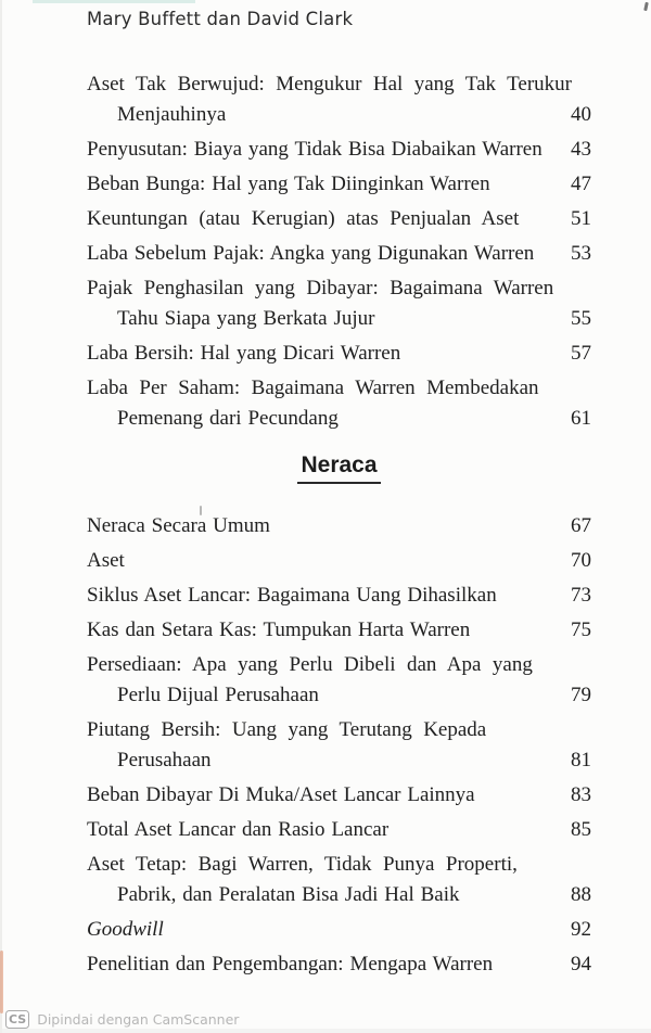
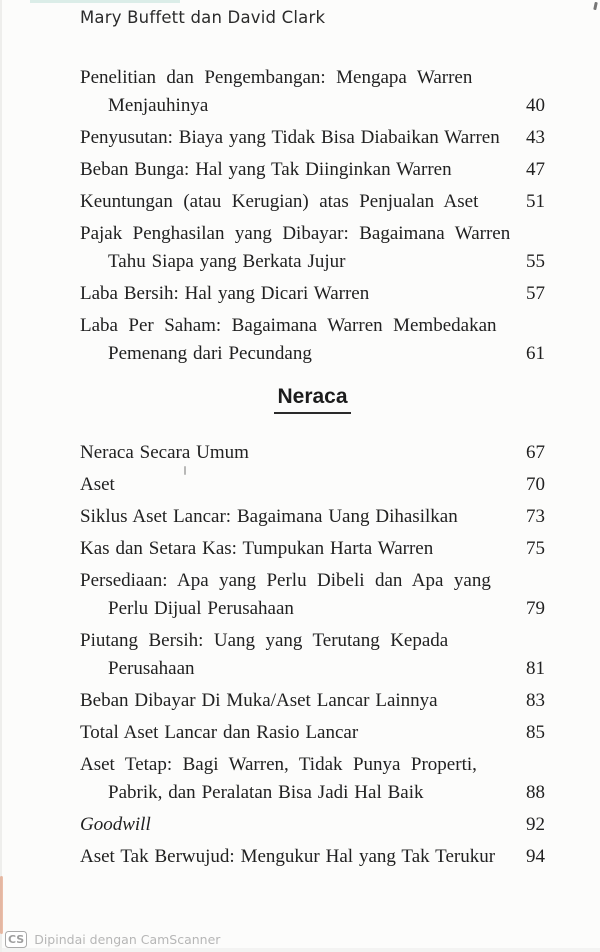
  Mary Buffett dan David Clark
- Aset Tak Berwujud: Mengukur Hal yang Tak Terukur
+ Penelitian dan Pengembangan: Mengapa Warren
  Menjauhinya
  40
  Penyusutan: Biaya yang Tidak Bisa Diabaikan Warren
  43
  Beban Bunga: Hal yang Tak Diinginkan Warren
  47
  Keuntungan (atau Kerugian) atas Penjualan Aset
  51
- Laba Sebelum Pajak: Angka yang Digunakan Warren
- 53
  Pajak Penghasilan yang Dibayar: Bagaimana Warren
  Tahu Siapa yang Berkata Jujur
  55
  Laba Bersih: Hal yang Dicari Warren
  57
  Laba Per Saham: Bagaimana Warren Membedakan
  Pemenang dari Pecundang
  61
  Neraca
  Neraca Secara Umum
  67
  Aset
  70
  Siklus Aset Lancar: Bagaimana Uang Dihasilkan
  73
  Kas dan Setara Kas: Tumpukan Harta Warren
  75
  Persediaan: Apa yang Perlu Dibeli dan Apa yang
  Perlu Dijual Perusahaan
  79
  Piutang Bersih: Uang yang Terutang Kepada
  Perusahaan
  81
  Beban Dibayar Di Muka/Aset Lancar Lainnya
  83
  Total Aset Lancar dan Rasio Lancar
  85
  Aset Tetap: Bagi Warren, Tidak Punya Properti,
  Pabrik, dan Peralatan Bisa Jadi Hal Baik
  88
  Goodwill
  92
- Penelitian dan Pengembangan: Mengapa Warren
+ Aset Tak Berwujud: Mengukur Hal yang Tak Terukur
  94
  CS
  Dipindai dengan CamScanner
